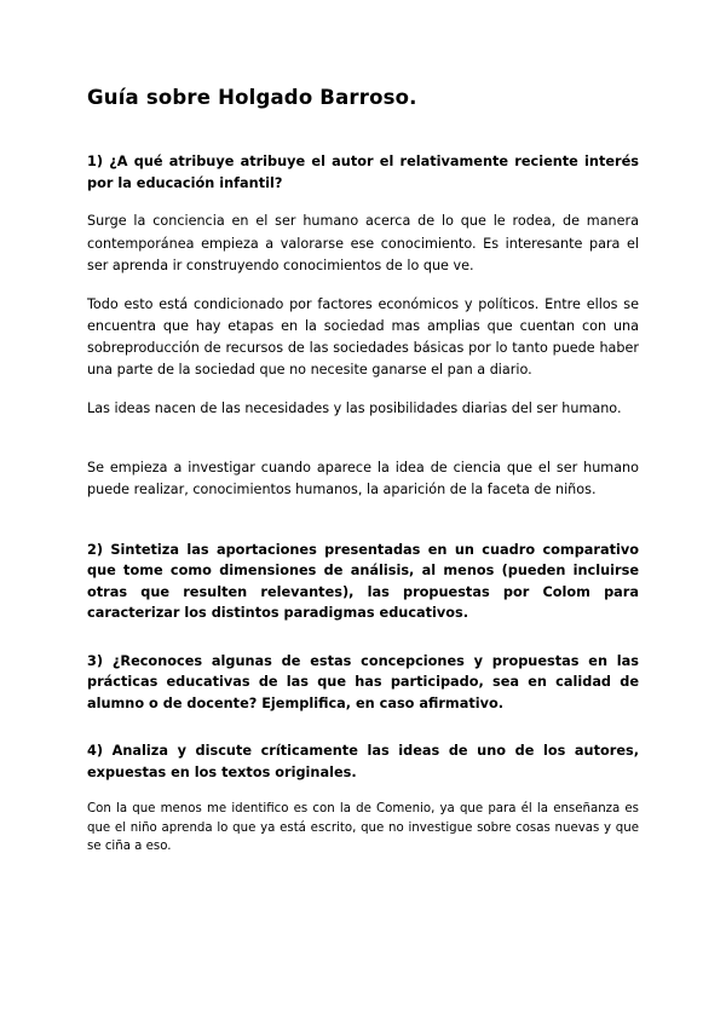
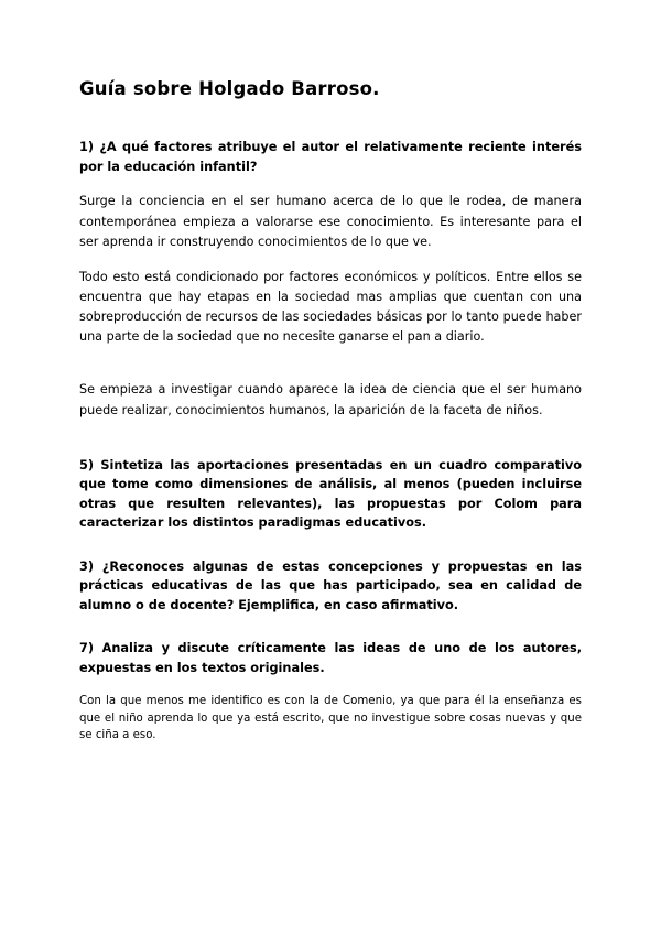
  Guía sobre Holgado Barroso.
- 1) ¿A qué atribuye atribuye el autor el relativamente reciente interés por la educación infantil?
+ 1) ¿A qué factores atribuye el autor el relativamente reciente interés por la educación infantil?
  Surge la conciencia en el ser humano acerca de lo que le rodea, de manera contemporánea empieza a valorarse ese conocimiento. Es interesante para el ser aprenda ir construyendo conocimientos de lo que ve.
  Todo esto está condicionado por factores económicos y políticos. Entre ellos se encuentra que hay etapas en la sociedad mas amplias que cuentan con una sobreproducción de recursos de las sociedades básicas por lo tanto puede haber una parte de la sociedad que no necesite ganarse el pan a diario.
- Las ideas nacen de las necesidades y las posibilidades diarias del ser humano.
  Se empieza a investigar cuando aparece la idea de ciencia que el ser humano puede realizar, conocimientos humanos, la aparición de la faceta de niños.
- 2) Sintetiza las aportaciones presentadas en un cuadro comparativo que tome como dimensiones de análisis, al menos (pueden incluirse otras que resulten relevantes), las propuestas por Colom para caracterizar los distintos paradigmas educativos.
+ 5) Sintetiza las aportaciones presentadas en un cuadro comparativo que tome como dimensiones de análisis, al menos (pueden incluirse otras que resulten relevantes), las propuestas por Colom para caracterizar los distintos paradigmas educativos.
  3) ¿Reconoces algunas de estas concepciones y propuestas en las prácticas educativas de las que has participado, sea en calidad de alumno o de docente? Ejemplifica, en caso afirmativo.
- 4) Analiza y discute críticamente las ideas de uno de los autores, expuestas en los textos originales.
+ 7) Analiza y discute críticamente las ideas de uno de los autores, expuestas en los textos originales.
  Con la que menos me identifico es con la de Comenio, ya que para él la enseñanza es que el niño aprenda lo que ya está escrito, que no investigue sobre cosas nuevas y que se ciña a eso.
